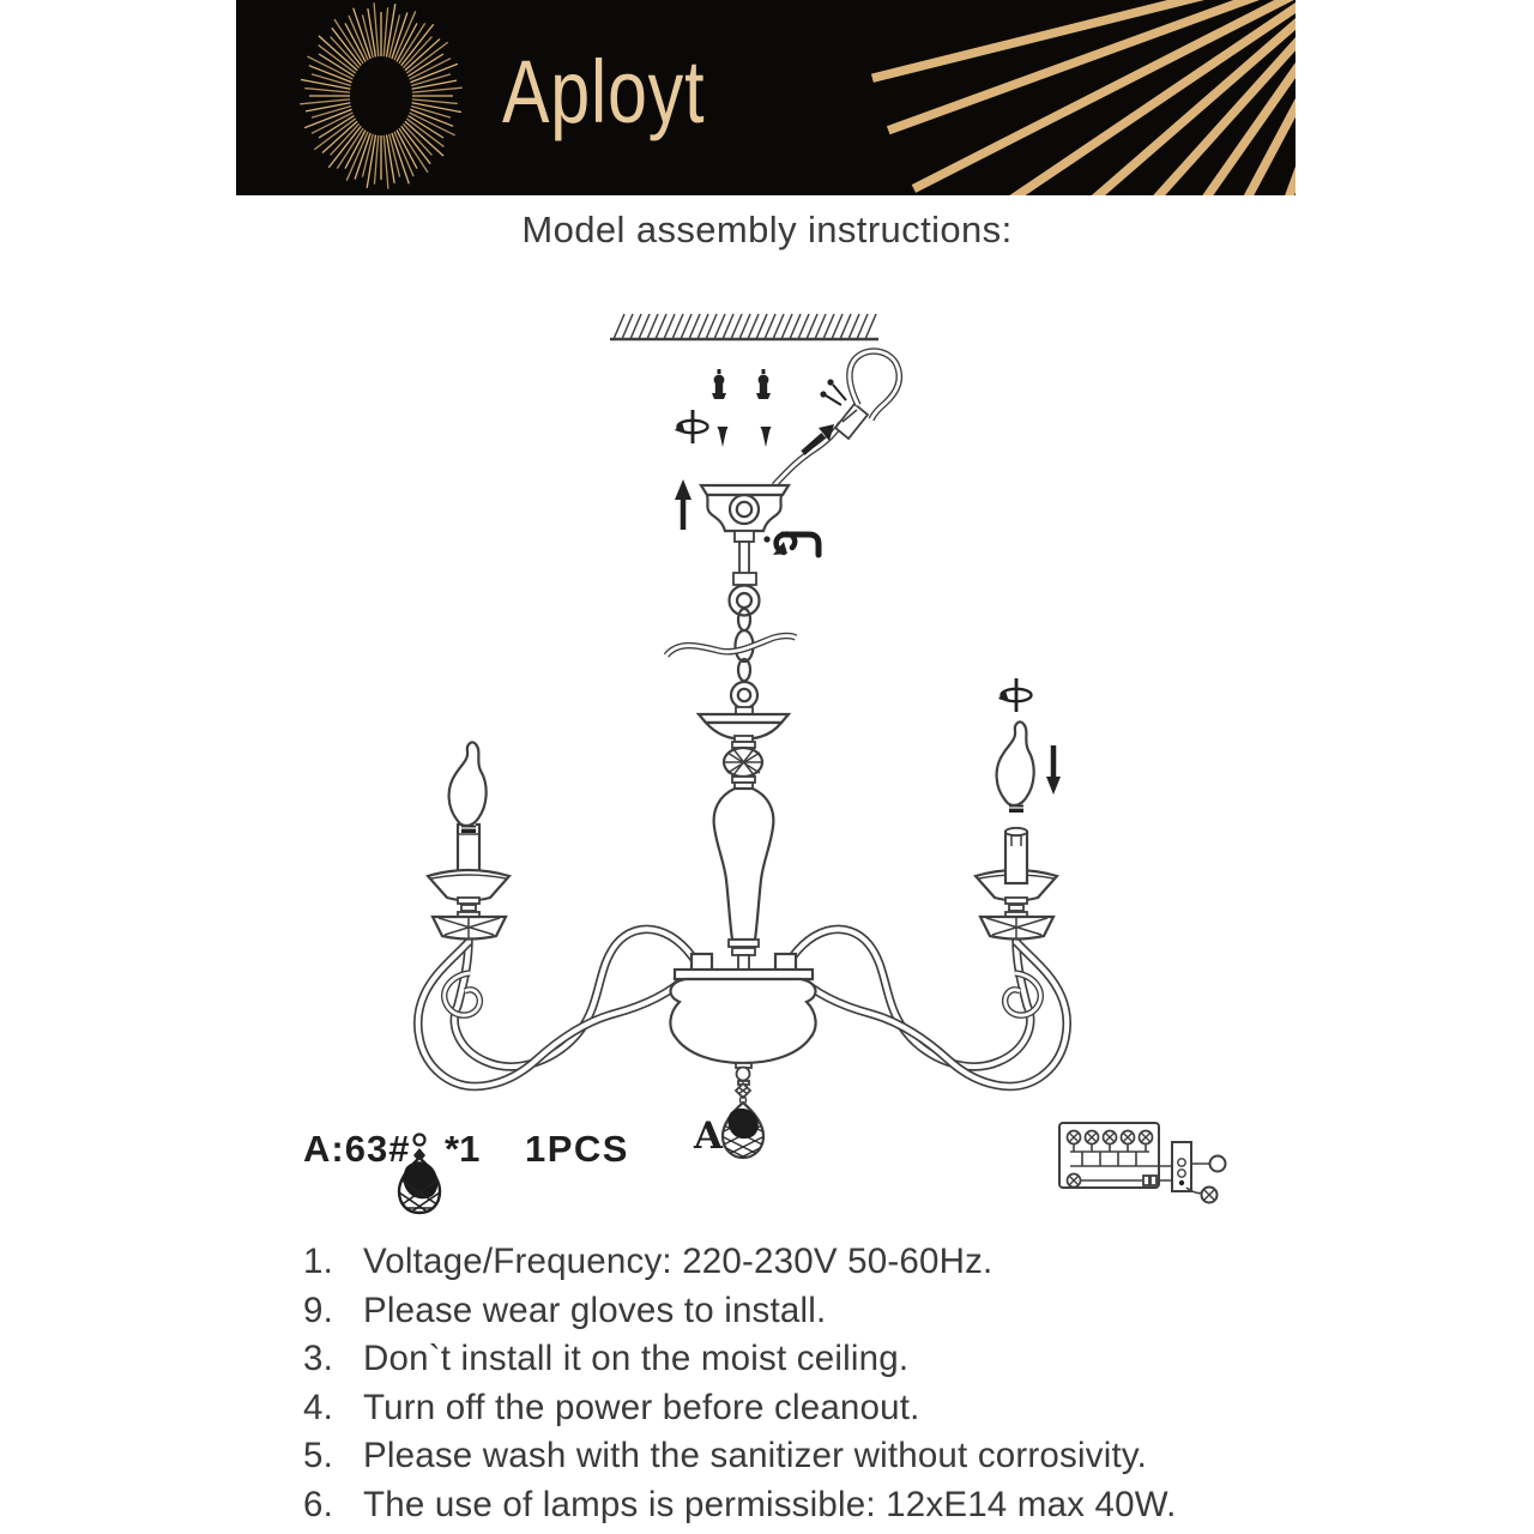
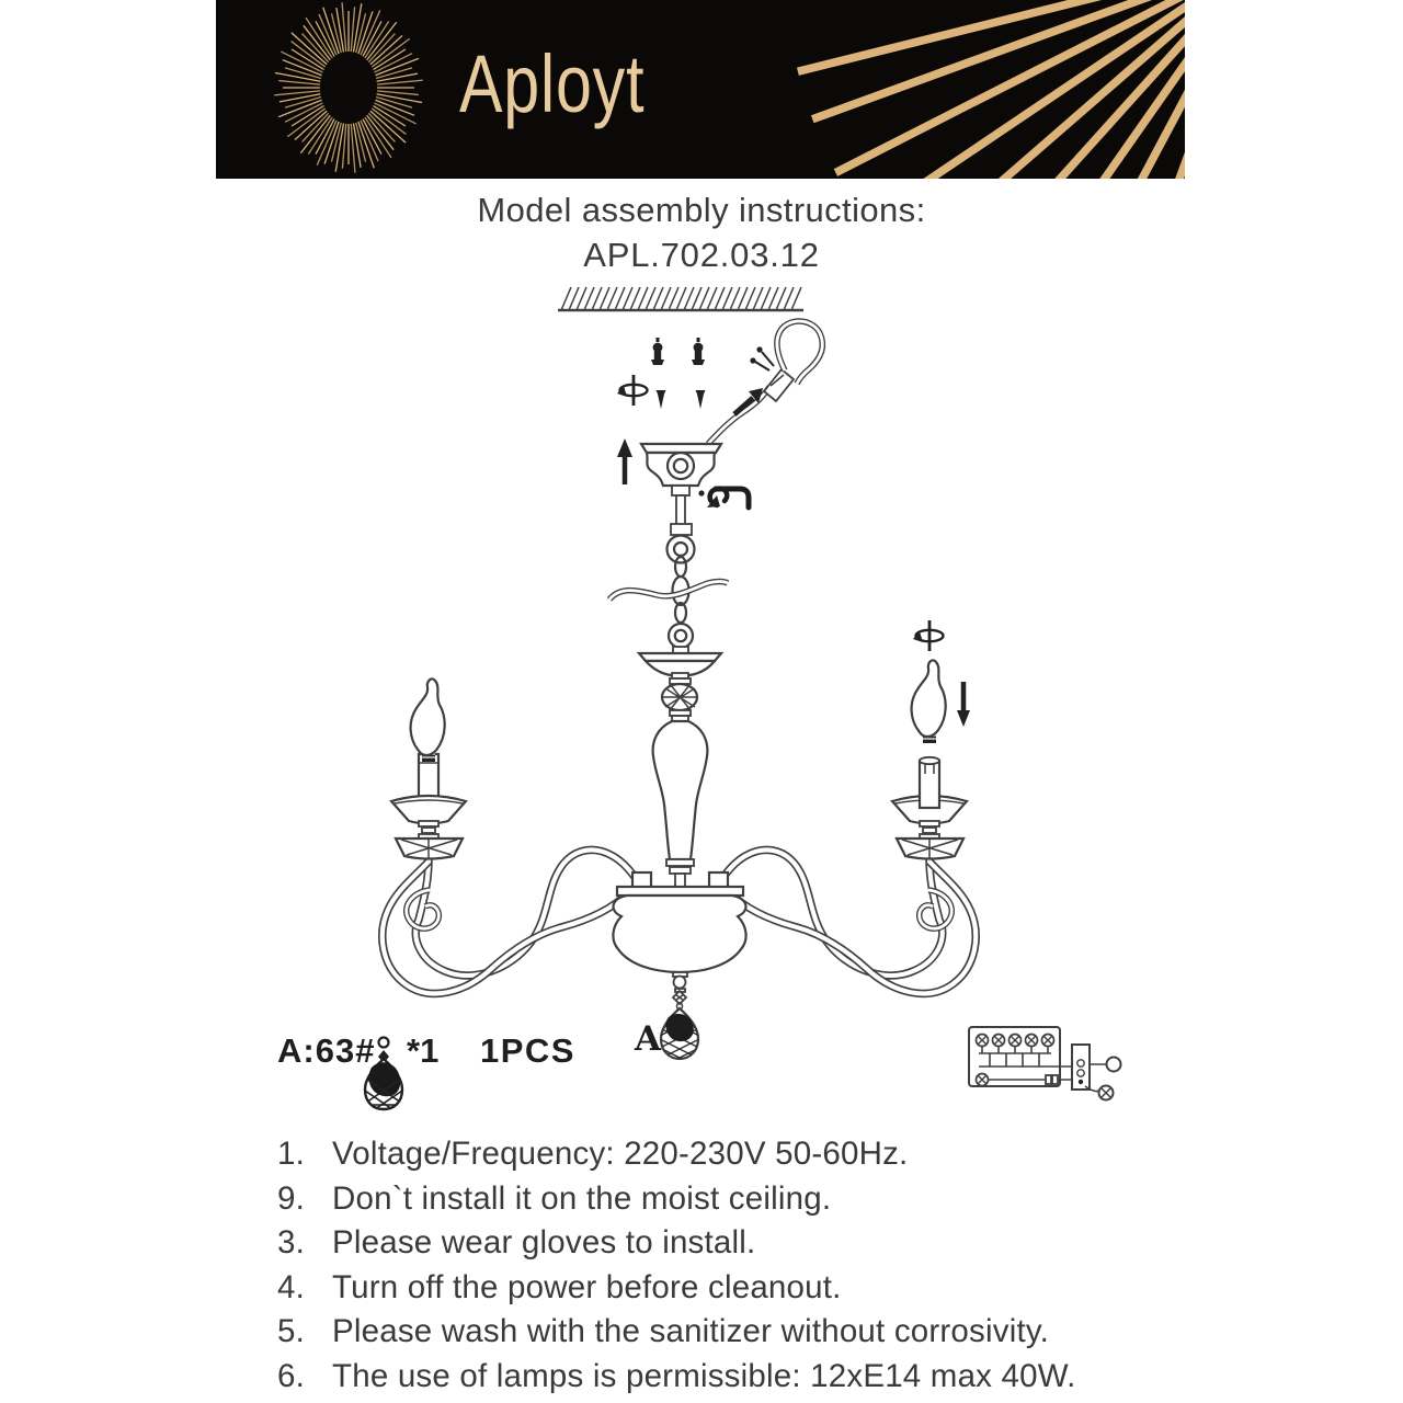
  Aployt
  Model assembly instructions:
+ APL.702.03.12
  A
  A:63#
  *1
  1PCS
  1.
  Voltage/Frequency: 220-230V 50-60Hz.
  9.
- Please wear gloves to install.
+ Don`t install it on the moist ceiling.
  3.
- Don`t install it on the moist ceiling.
+ Please wear gloves to install.
  4.
  Turn off the power before cleanout.
  5.
  Please wash with the sanitizer without corrosivity.
  6.
  The use of lamps is permissible: 12xE14 max 40W.
